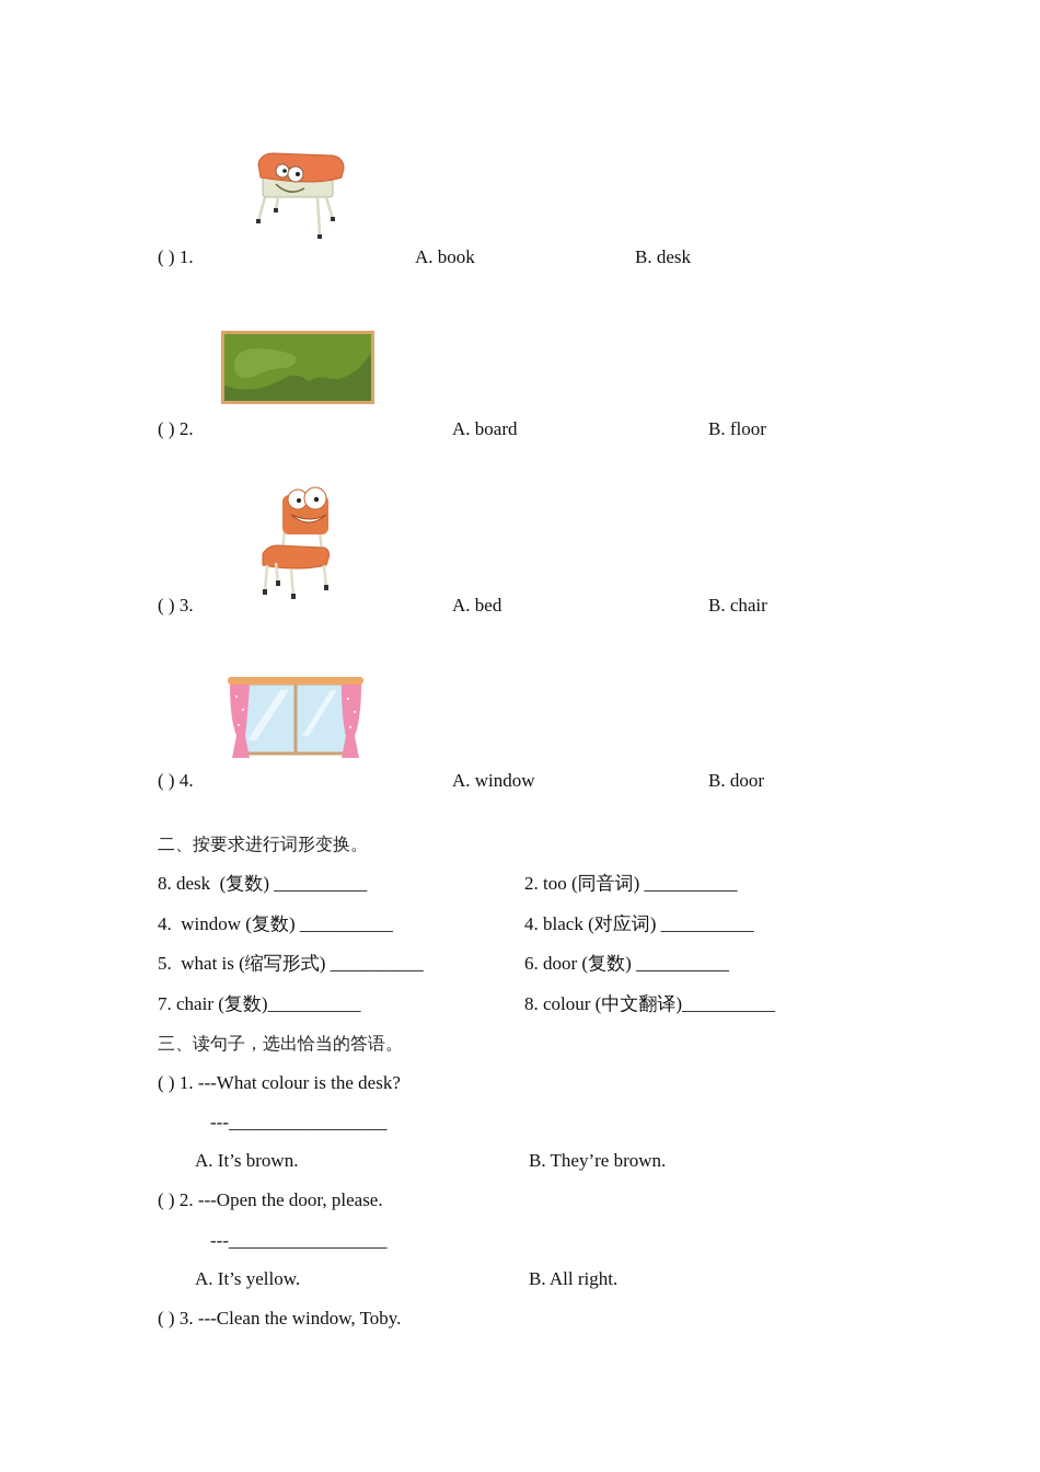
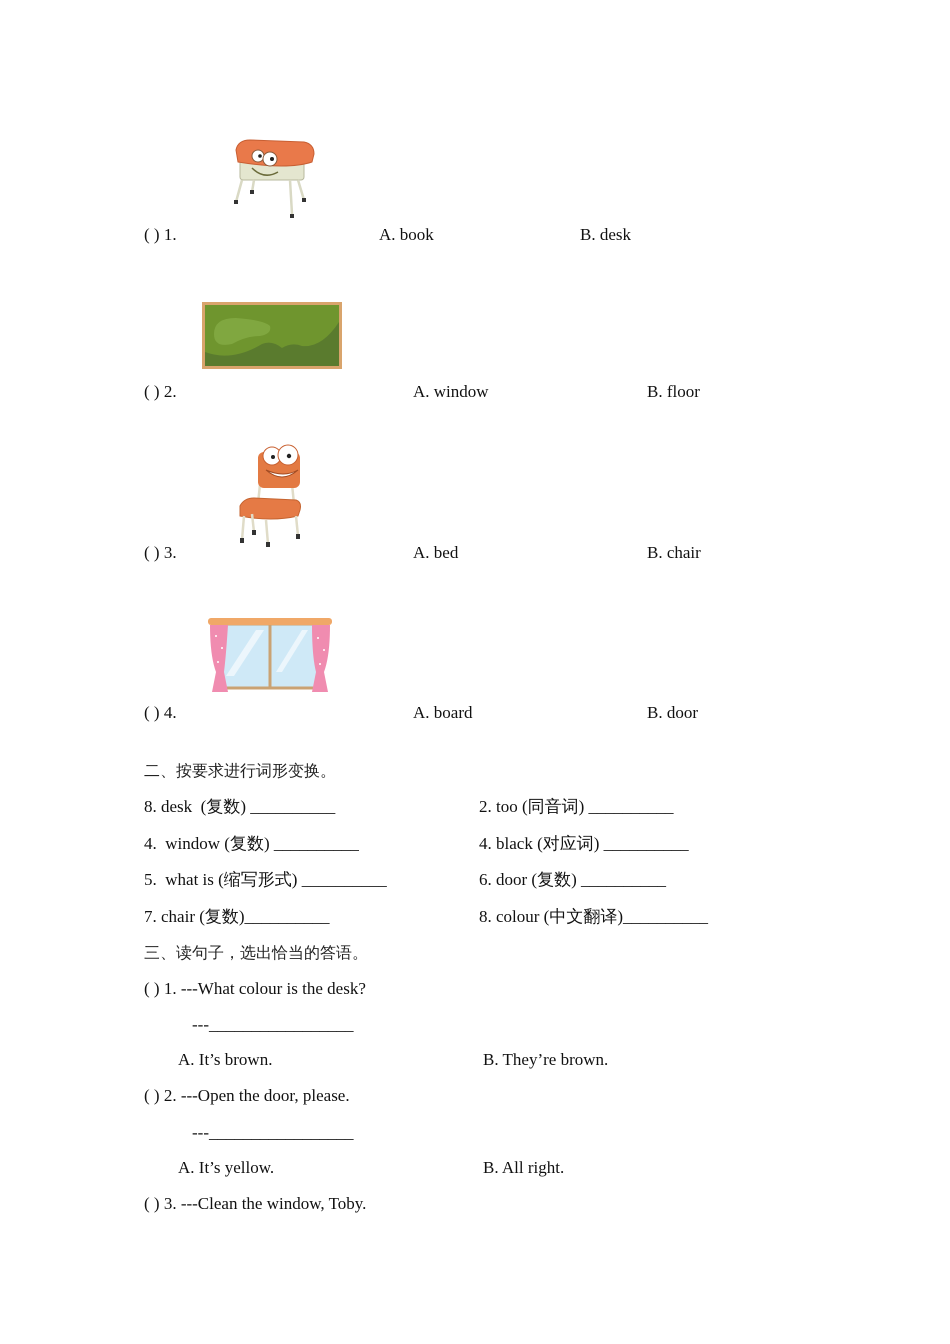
  ( ) 1.
  A. book
  B. desk
  ( ) 2.
- A. board
+ A. window
  B. floor
  ( ) 3.
  A. bed
  B. chair
  ( ) 4.
- A. window
+ A. board
  B. door
  二、按要求进行词形变换。
  8. desk (复数) __________
  2. too (同音词) __________
  4. window (复数) __________
  4. black (对应词) __________
  5. what is (缩写形式) __________
  6. door (复数) __________
  7. chair (复数)__________
  8. colour (中文翻译)__________
  三、读句子，选出恰当的答语。
  ( ) 1. ---What colour is the desk?
  ---_________________
  A. It’s brown.
  B. They’re brown.
  ( ) 2. ---Open the door, please.
  ---_________________
  A. It’s yellow.
  B. All right.
  ( ) 3. ---Clean the window, Toby.
